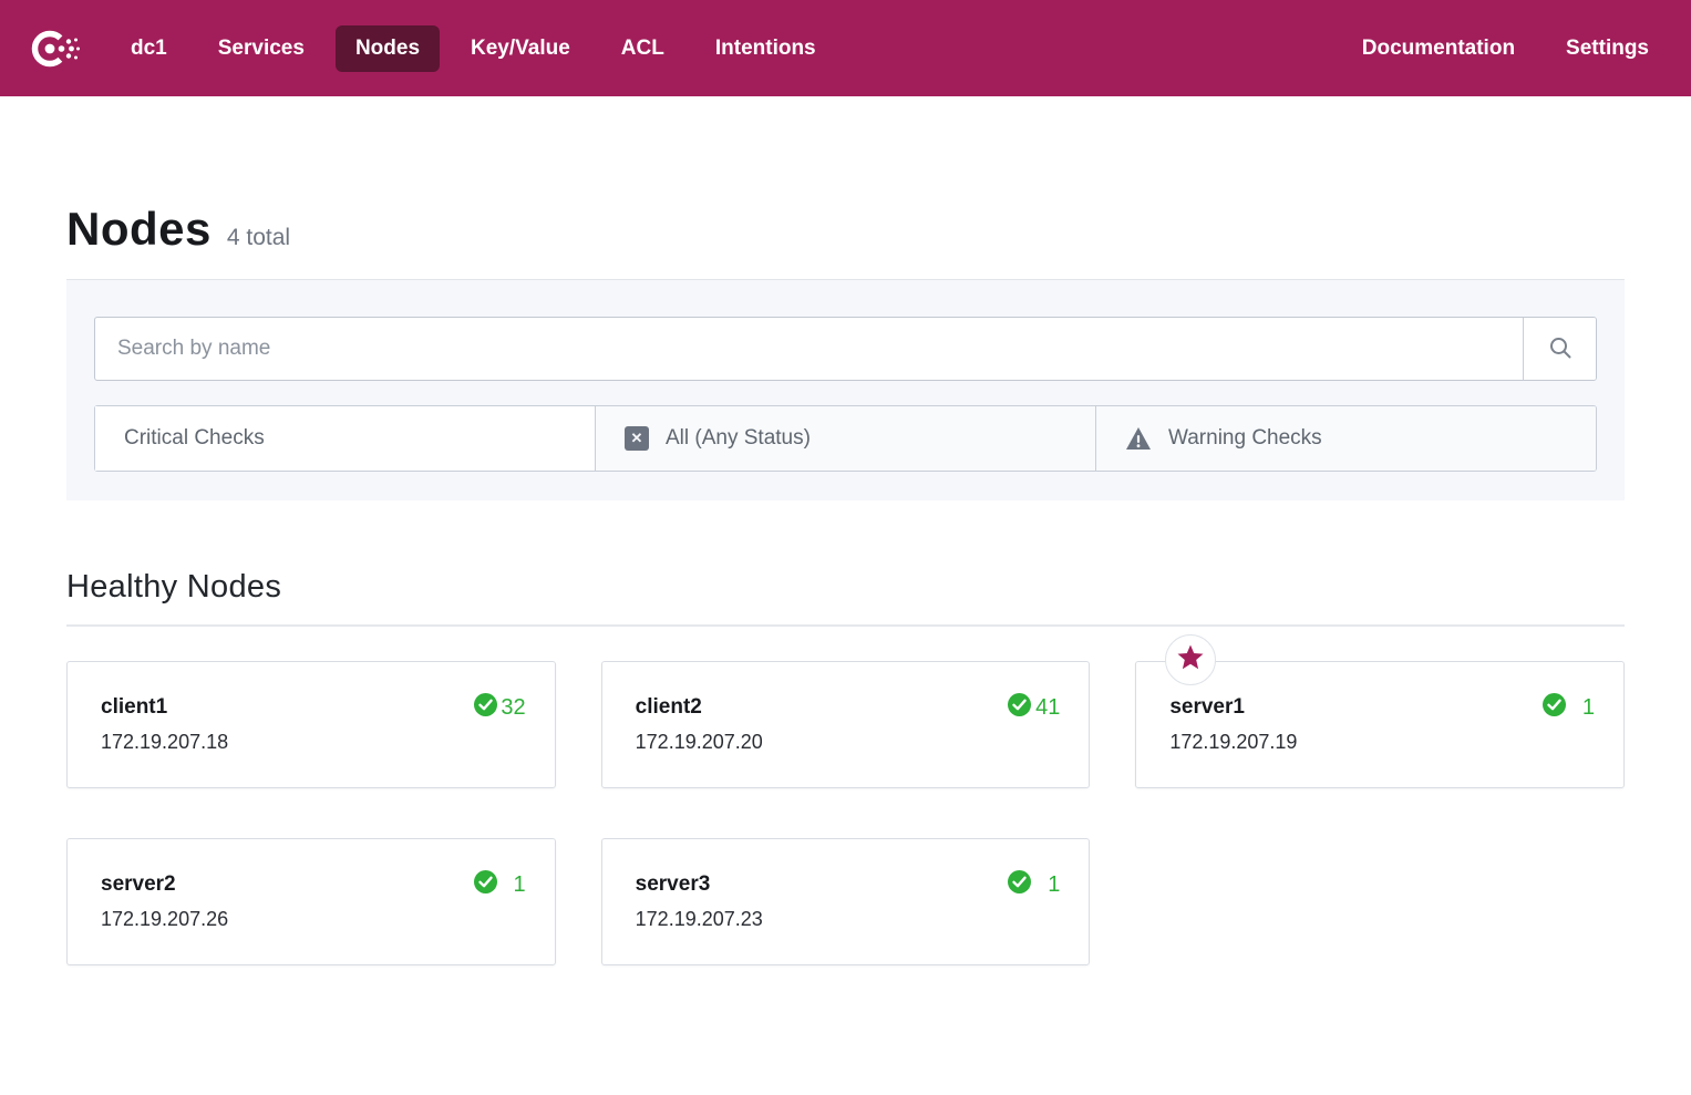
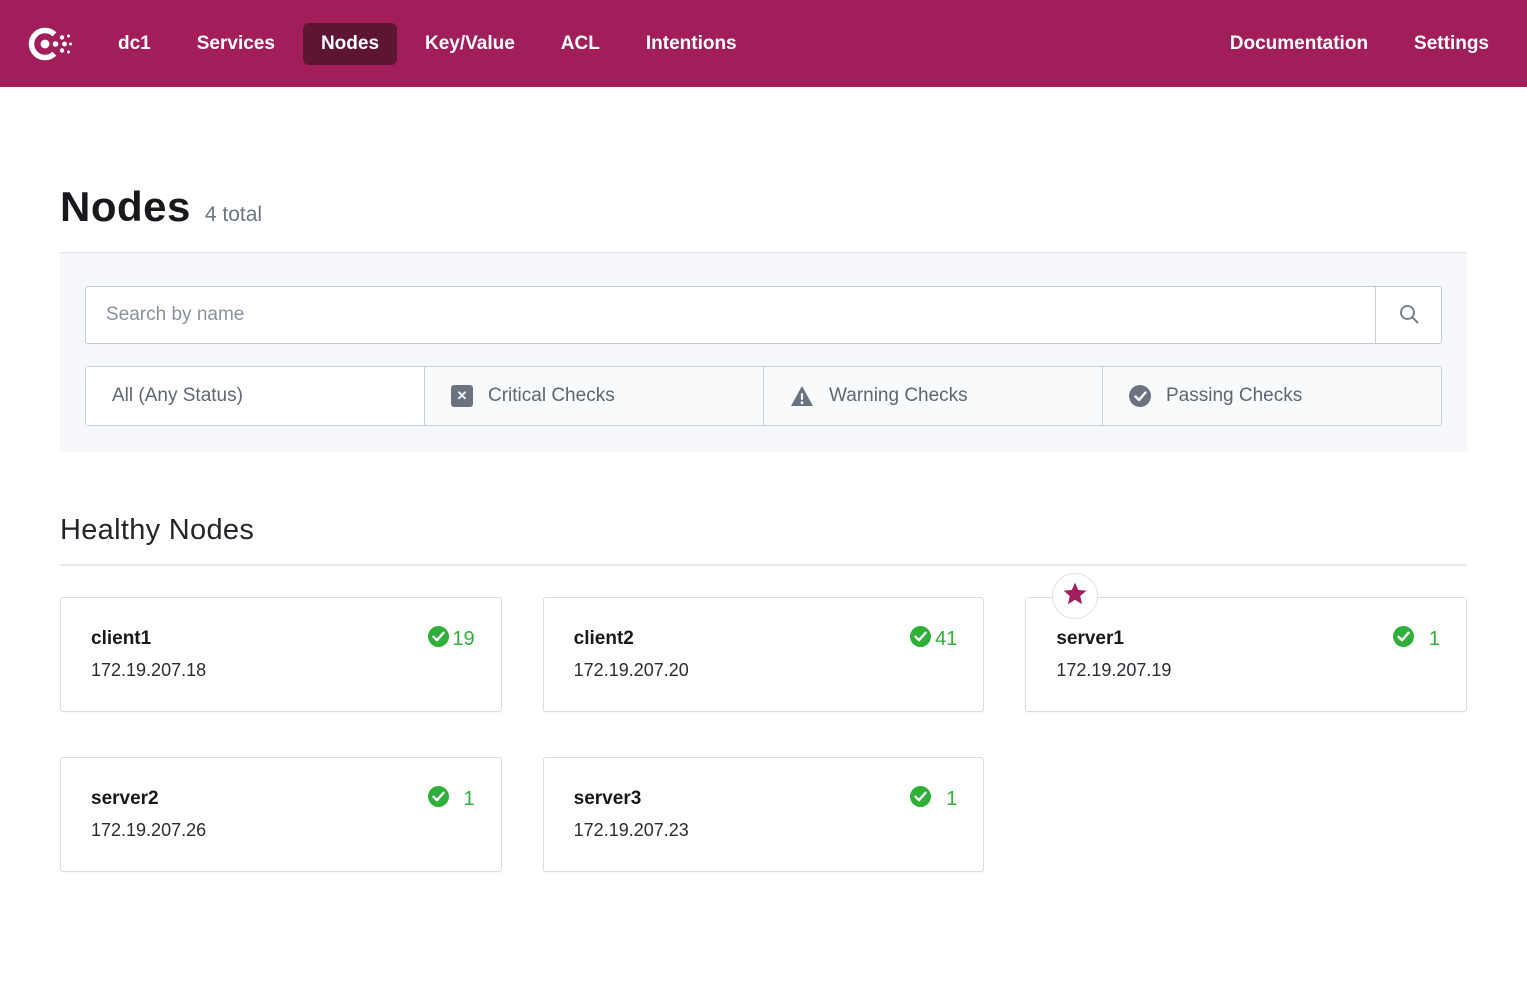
  dc1
  Services
  Nodes
  Key/Value
  ACL
  Intentions
  Documentation
  Settings
  Nodes
  4 total
  Search by name
- Critical Checks
+ All (Any Status)
  ✕
- All (Any Status)
+ Critical Checks
  Warning Checks
+ Passing Checks
  Healthy Nodes
  client1
  172.19.207.18
- 32
+ 19
  client2
  172.19.207.20
  41
  server1
  172.19.207.19
  1
  server2
  172.19.207.26
  1
  server3
  172.19.207.23
  1
